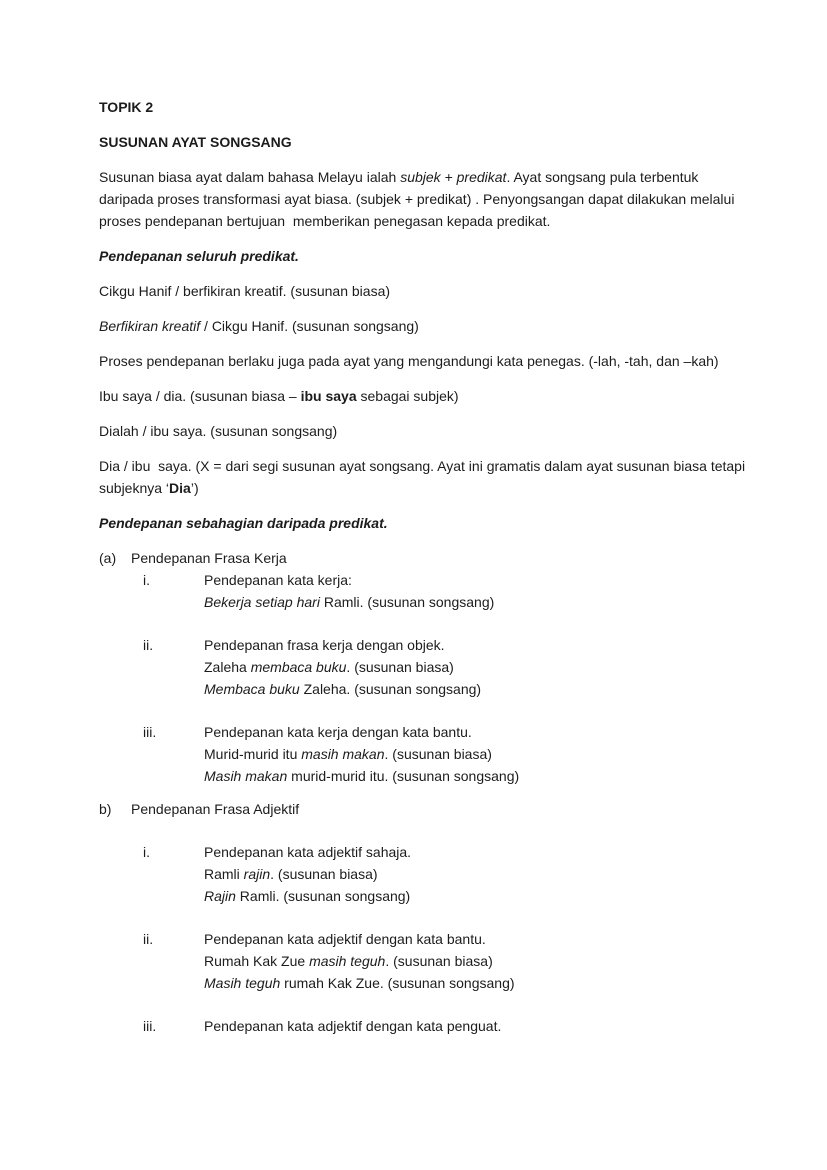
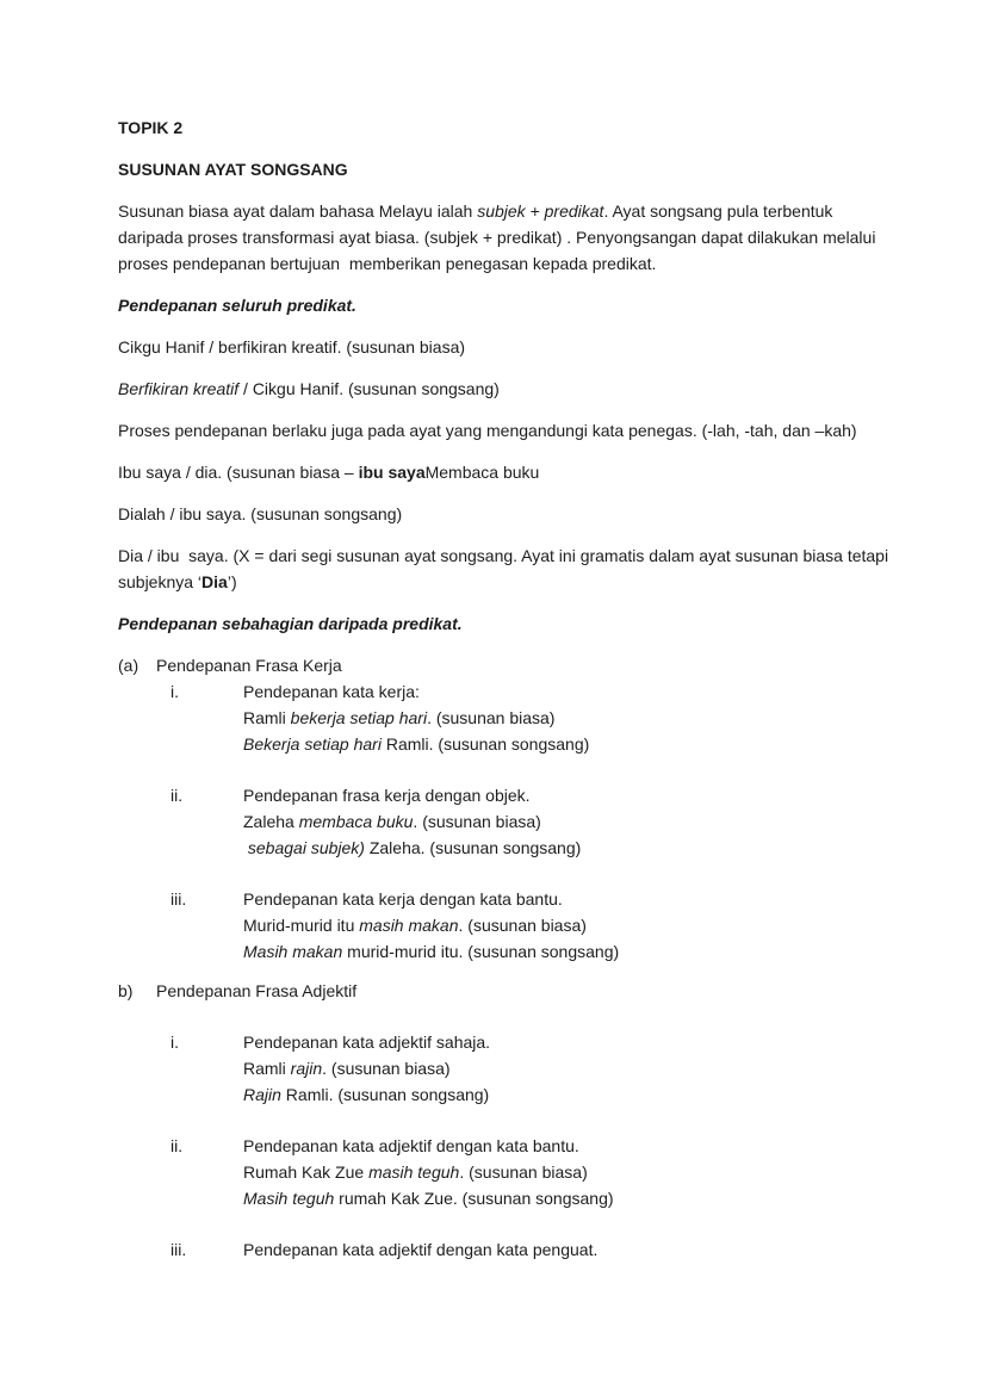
  TOPIK 2
  SUSUNAN AYAT SONGSANG
  Susunan biasa ayat dalam bahasa Melayu ialah subjek + predikat. Ayat songsang pula terbentuk daripada proses transformasi ayat biasa. (subjek + predikat) . Penyongsangan dapat dilakukan melalui proses pendepanan bertujuan memberikan penegasan kepada predikat.
  Pendepanan seluruh predikat.
  Cikgu Hanif / berfikiran kreatif. (susunan biasa)
  Berfikiran kreatif / Cikgu Hanif. (susunan songsang)
  Proses pendepanan berlaku juga pada ayat yang mengandungi kata penegas. (-lah, -tah, dan –kah)
- Ibu saya / dia. (susunan biasa – ibu saya sebagai subjek)
+ Ibu saya / dia. (susunan biasa – ibu sayaMembaca buku
  Dialah / ibu saya. (susunan songsang)
  Dia / ibu saya. (X = dari segi susunan ayat songsang. Ayat ini gramatis dalam ayat susunan biasa tetapi subjeknya ‘Dia’)
  Pendepanan sebahagian daripada predikat.
  (a)
  Pendepanan Frasa Kerja
  i.
  Pendepanan kata kerja:
+ Ramli bekerja setiap hari. (susunan biasa)
  Bekerja setiap hari Ramli. (susunan songsang)
  ii.
  Pendepanan frasa kerja dengan objek.
  Zaleha membaca buku. (susunan biasa)
- Membaca buku Zaleha. (susunan songsang)
+ sebagai subjek) Zaleha. (susunan songsang)
  iii.
  Pendepanan kata kerja dengan kata bantu.
  Murid-murid itu masih makan. (susunan biasa)
  Masih makan murid-murid itu. (susunan songsang)
  b)
  Pendepanan Frasa Adjektif
  i.
  Pendepanan kata adjektif sahaja.
  Ramli rajin. (susunan biasa)
  Rajin Ramli. (susunan songsang)
  ii.
  Pendepanan kata adjektif dengan kata bantu.
  Rumah Kak Zue masih teguh. (susunan biasa)
  Masih teguh rumah Kak Zue. (susunan songsang)
  iii.
  Pendepanan kata adjektif dengan kata penguat.
